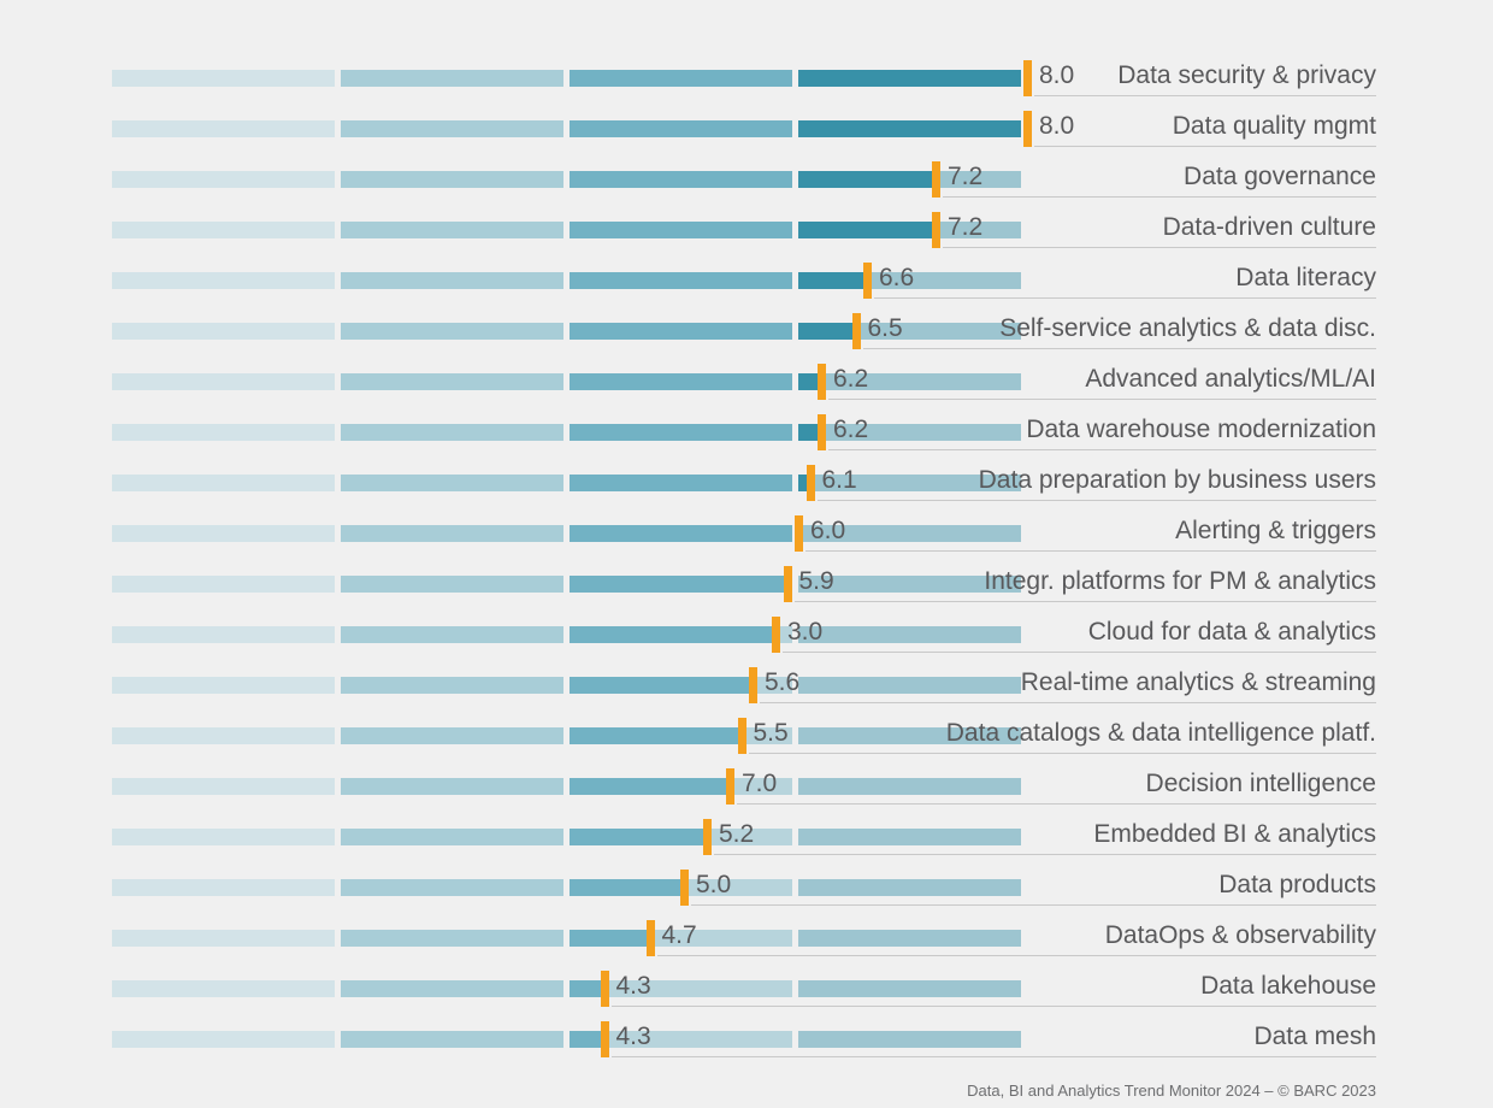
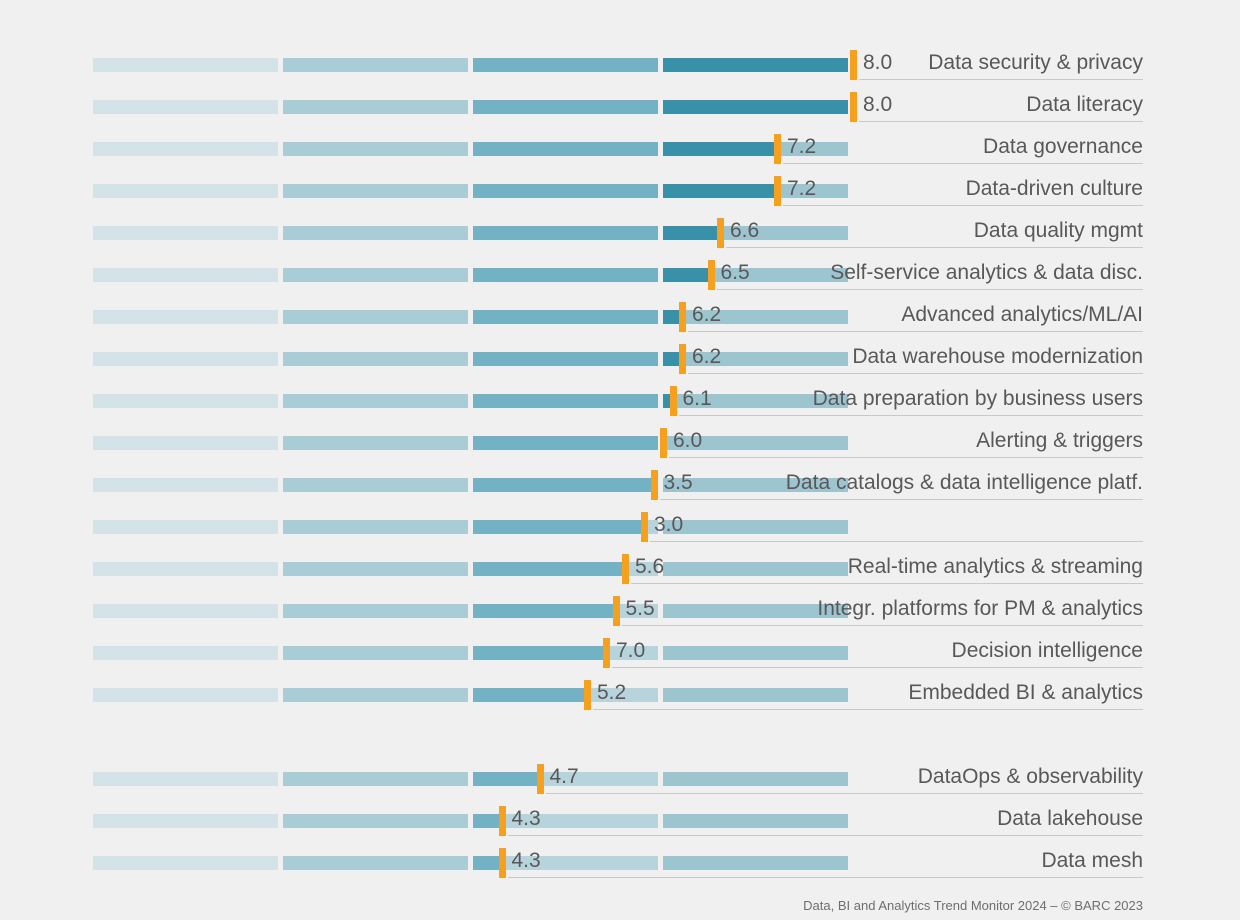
  8.0
  Data security & privacy
  8.0
- Data quality mgmt
+ Data literacy
  7.2
  Data governance
  7.2
  Data-driven culture
  6.6
- Data literacy
+ Data quality mgmt
  6.5
  Self-service analytics & data disc.
  6.2
  Advanced analytics/ML/AI
  6.2
  Data warehouse modernization
  6.1
  Data preparation by business users
  6.0
  Alerting & triggers
- 5.9
+ 3.5
- Integr. platforms for PM & analytics
+ Data catalogs & data intelligence platf.
  3.0
- Cloud for data & analytics
  5.6
  Real-time analytics & streaming
  5.5
- Data catalogs & data intelligence platf.
+ Integr. platforms for PM & analytics
  7.0
  Decision intelligence
  5.2
  Embedded BI & analytics
- 5.0
- Data products
  4.7
  DataOps & observability
  4.3
  Data lakehouse
  4.3
  Data mesh
  Data, BI and Analytics Trend Monitor 2024 – © BARC 2023
